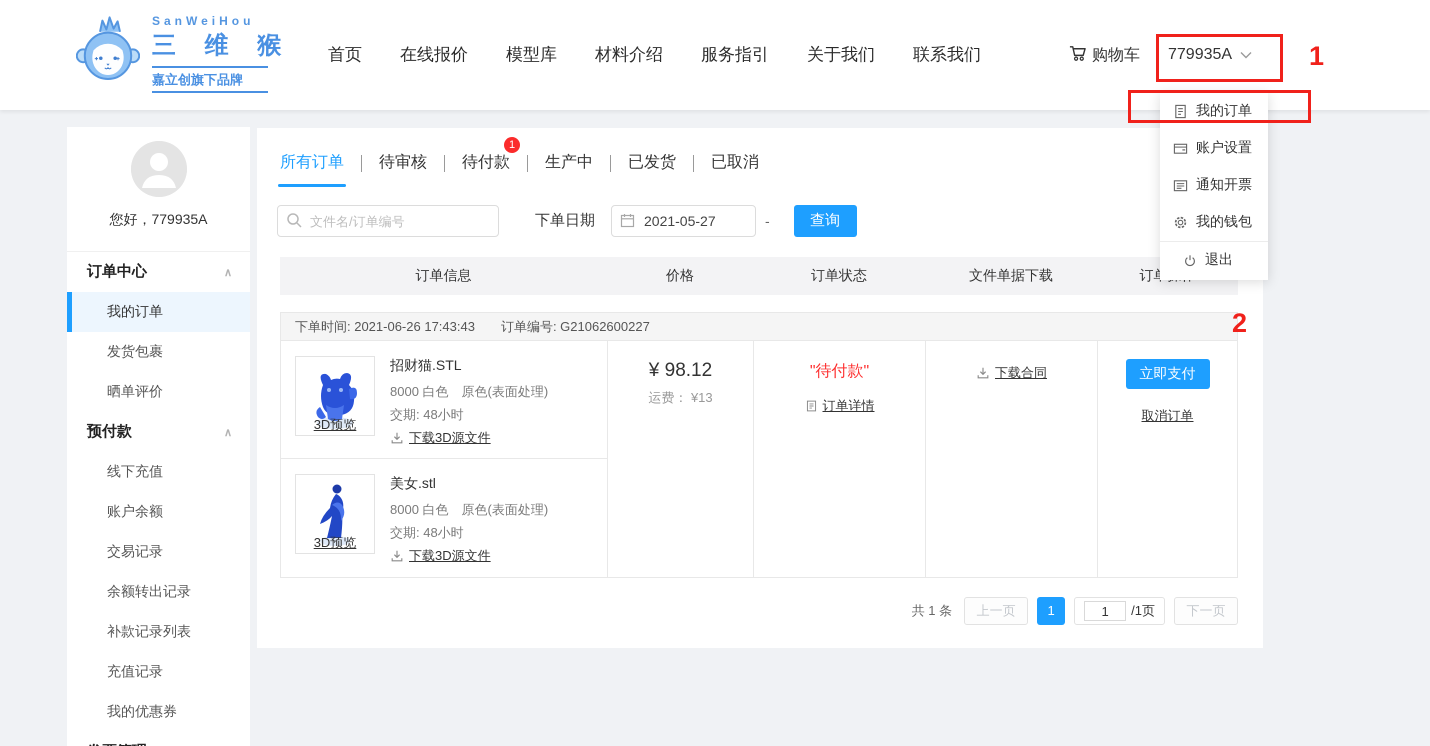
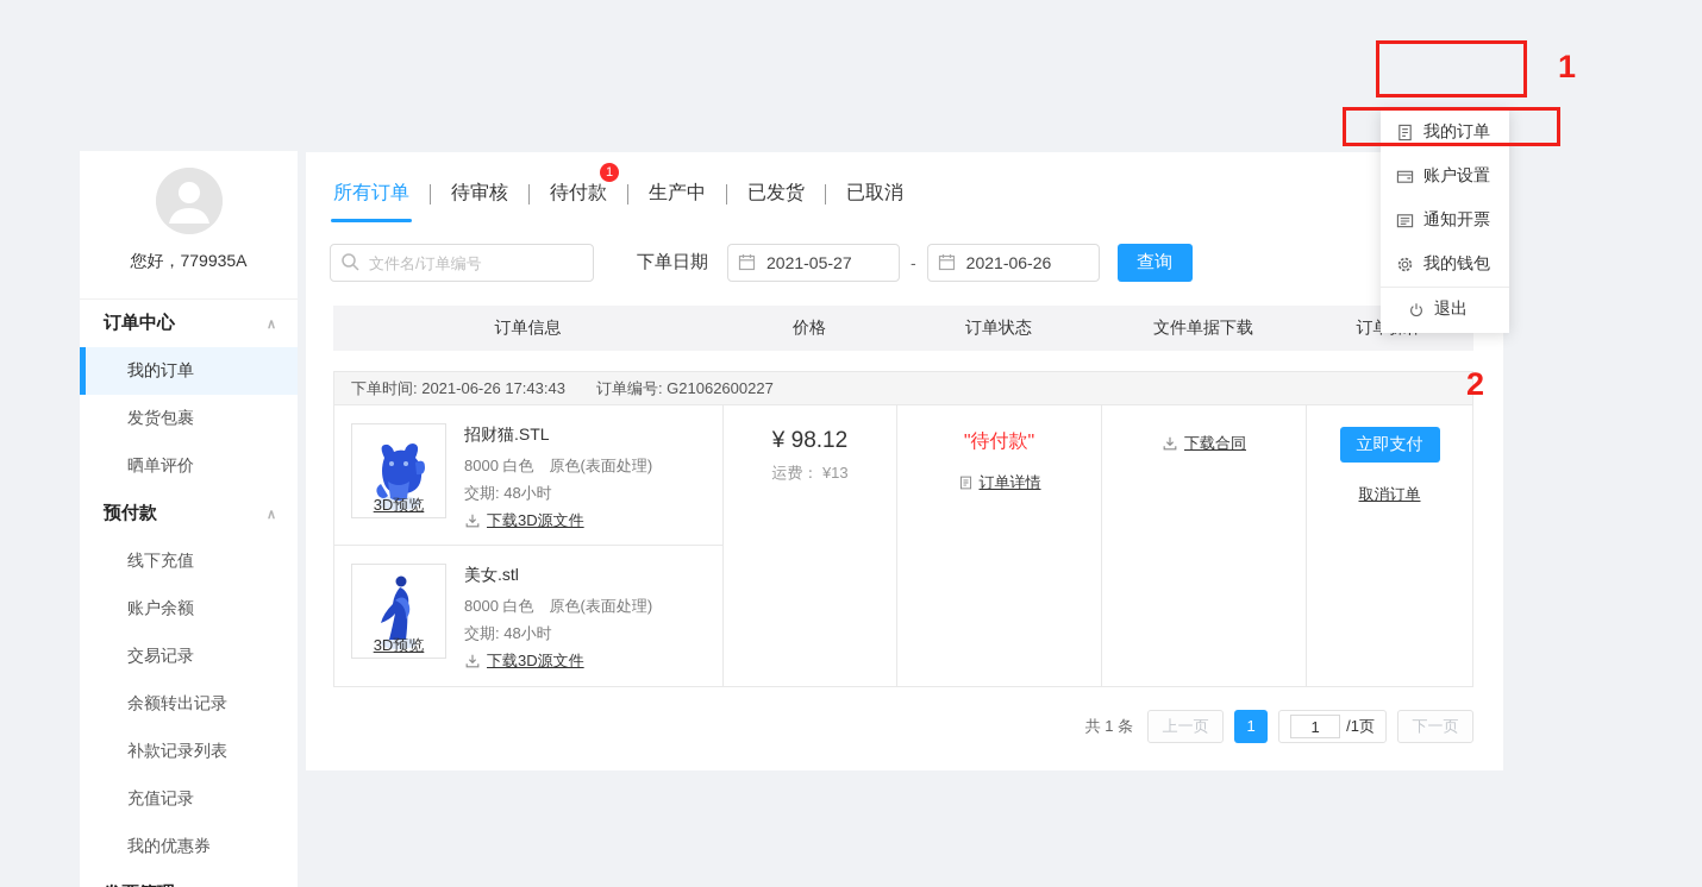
- SanWeiHou
- 三 维 猴
- 嘉立创旗下品牌
- 首页
- 在线报价
- 模型库
- 材料介绍
- 服务指引
- 关于我们
- 联系我们
- 购物车
- 779935A
  您好，779935A
  订单中心
  ∧
  我的订单
  发货包裹
  晒单评价
  预付款
  ∧
  线下充值
  账户余额
  交易记录
  余额转出记录
  补款记录列表
  充值记录
  我的优惠券
  所有订单
  待审核
  待付款
  1
  生产中
  已发货
  已取消
  文件名/订单编号
  下单日期
  2021-05-27
  -
+ 2021-06-26
  查询
  订单信息
  价格
  订单状态
  文件单据下载
  下单时间: 2021-06-26 17:43:43
  订单编号: G21062600227
  3D预览
  招财猫.STL
  8000 白色 原色(表面处理)
  交期: 48小时
  下载3D源文件
  3D预览
  美女.stl
  8000 白色 原色(表面处理)
  交期: 48小时
  下载3D源文件
  ¥ 98.12
  运费： ¥13
  "待付款"
  订单详情
  下载合同
  立即支付
  取消订单
  共 1 条
  上一页
  1
  1
  /1页
  下一页
  我的订单
  账户设置
  通知开票
  我的钱包
  退出
  1
  2
